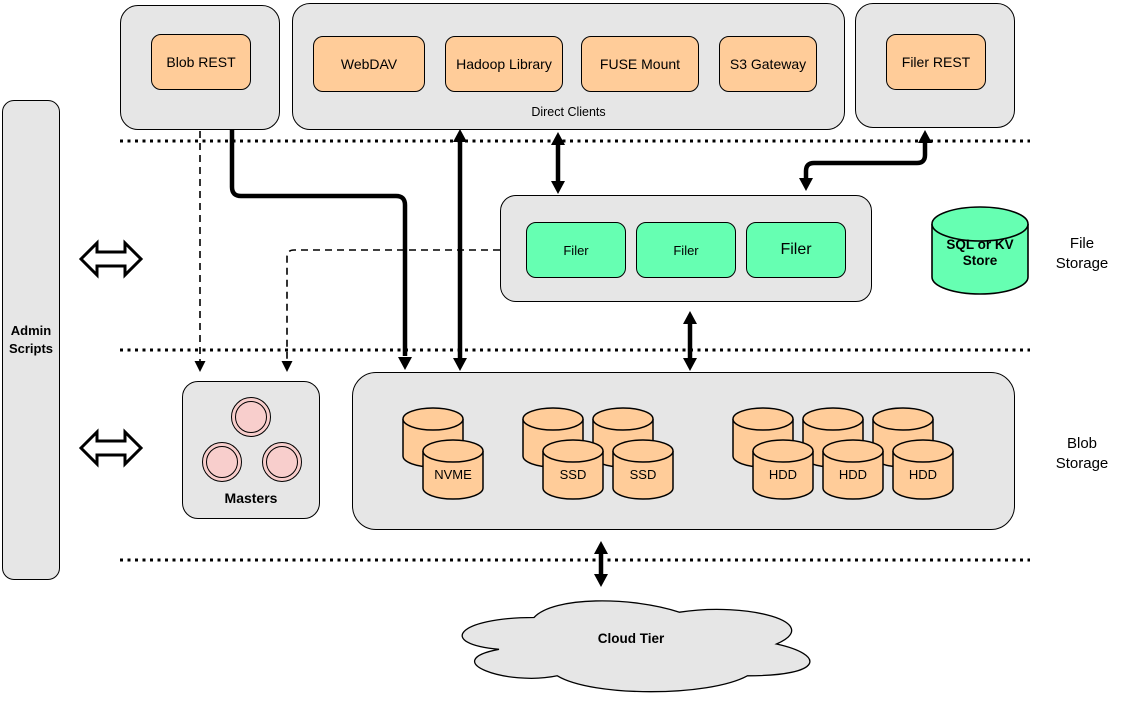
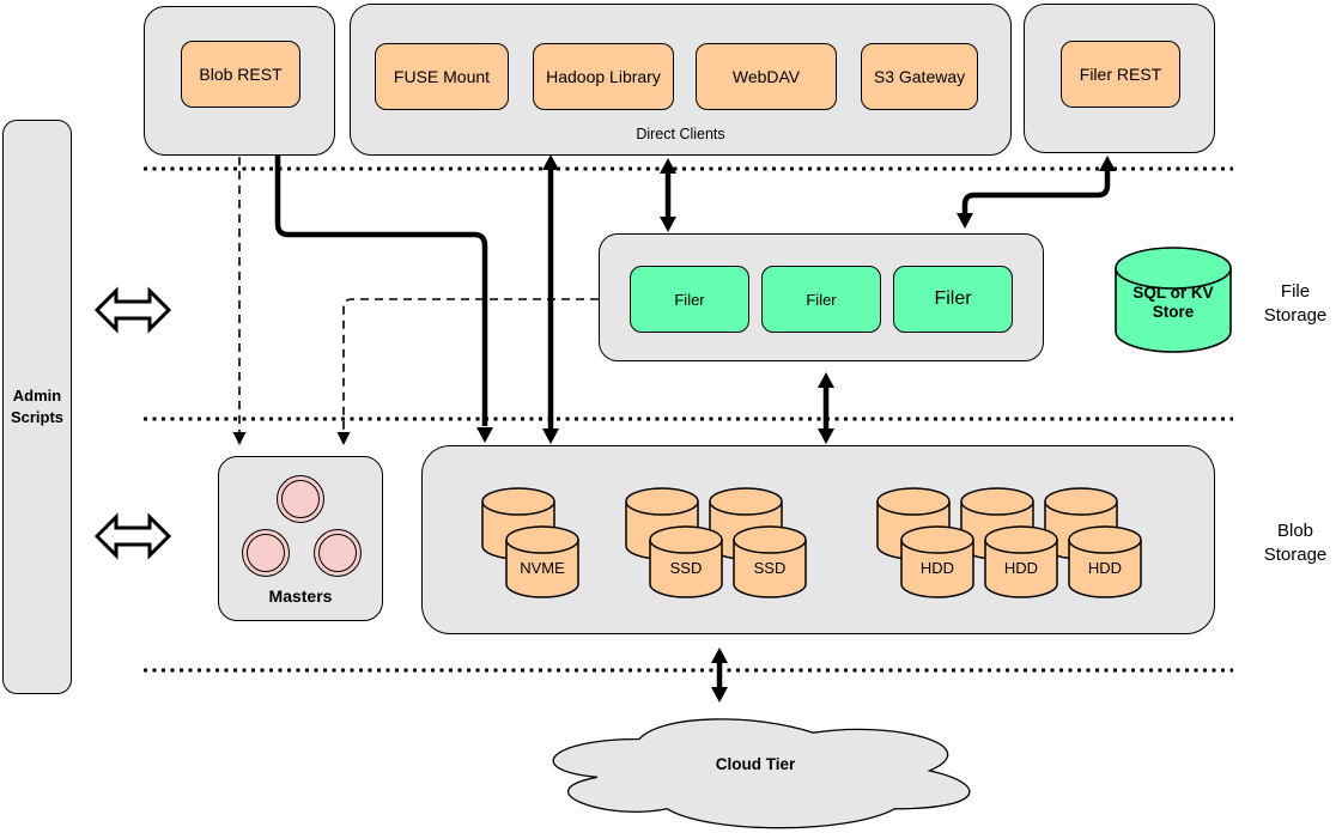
  Admin Scripts
  Blob REST
- WebDAV
+ FUSE Mount
  Hadoop Library
- FUSE Mount
+ WebDAV
  S3 Gateway
  Direct Clients
  Filer REST
  Filer
  Filer
  Filer
  SQL or KV Store
  File Storage
  Blob Storage
  Masters
  NVME
  SSD
  SSD
  HDD
  HDD
  HDD
  Cloud Tier
